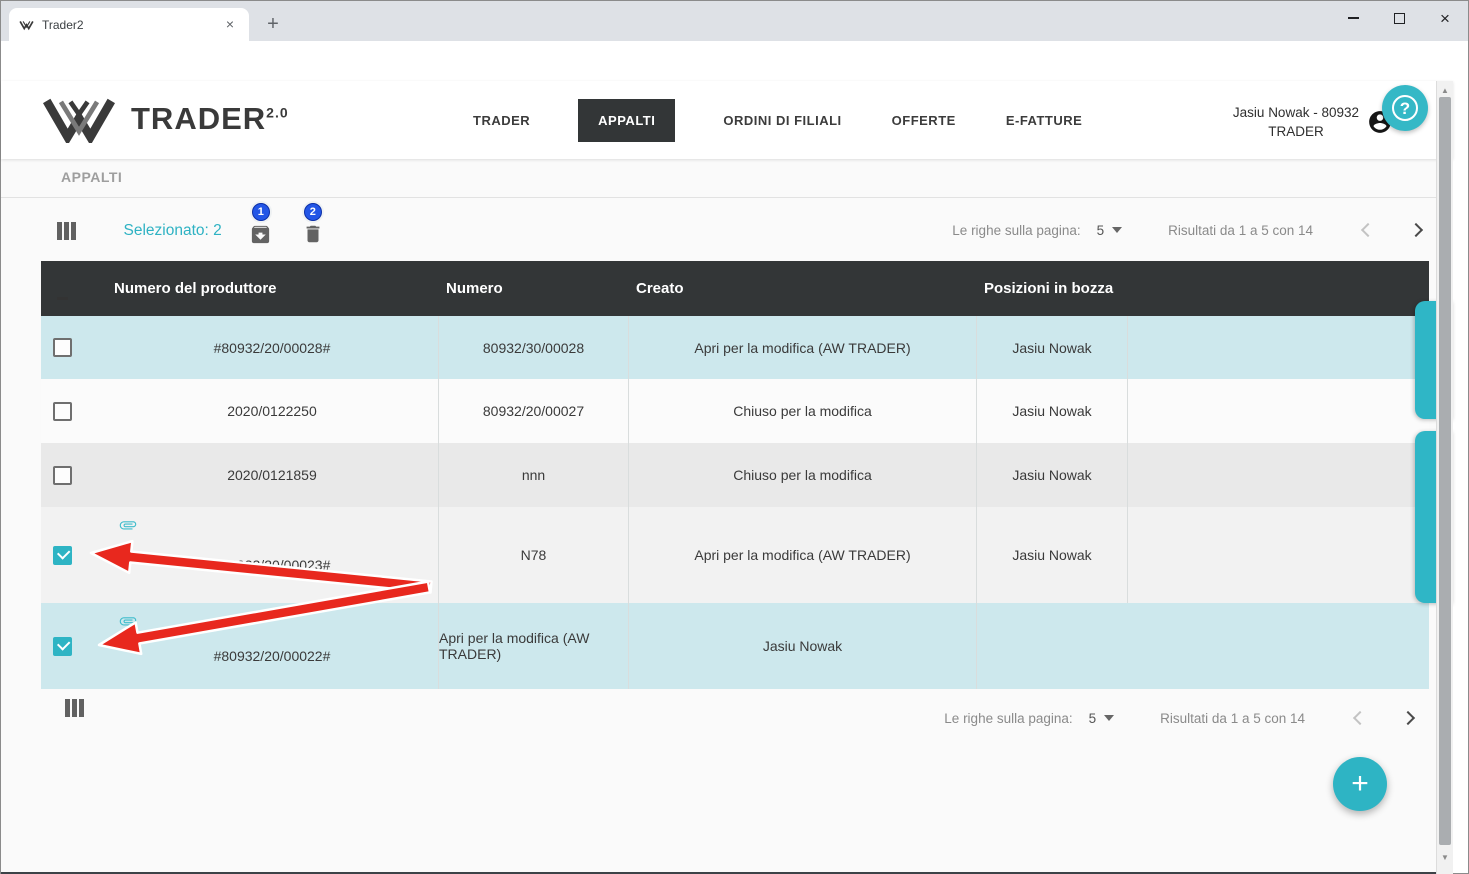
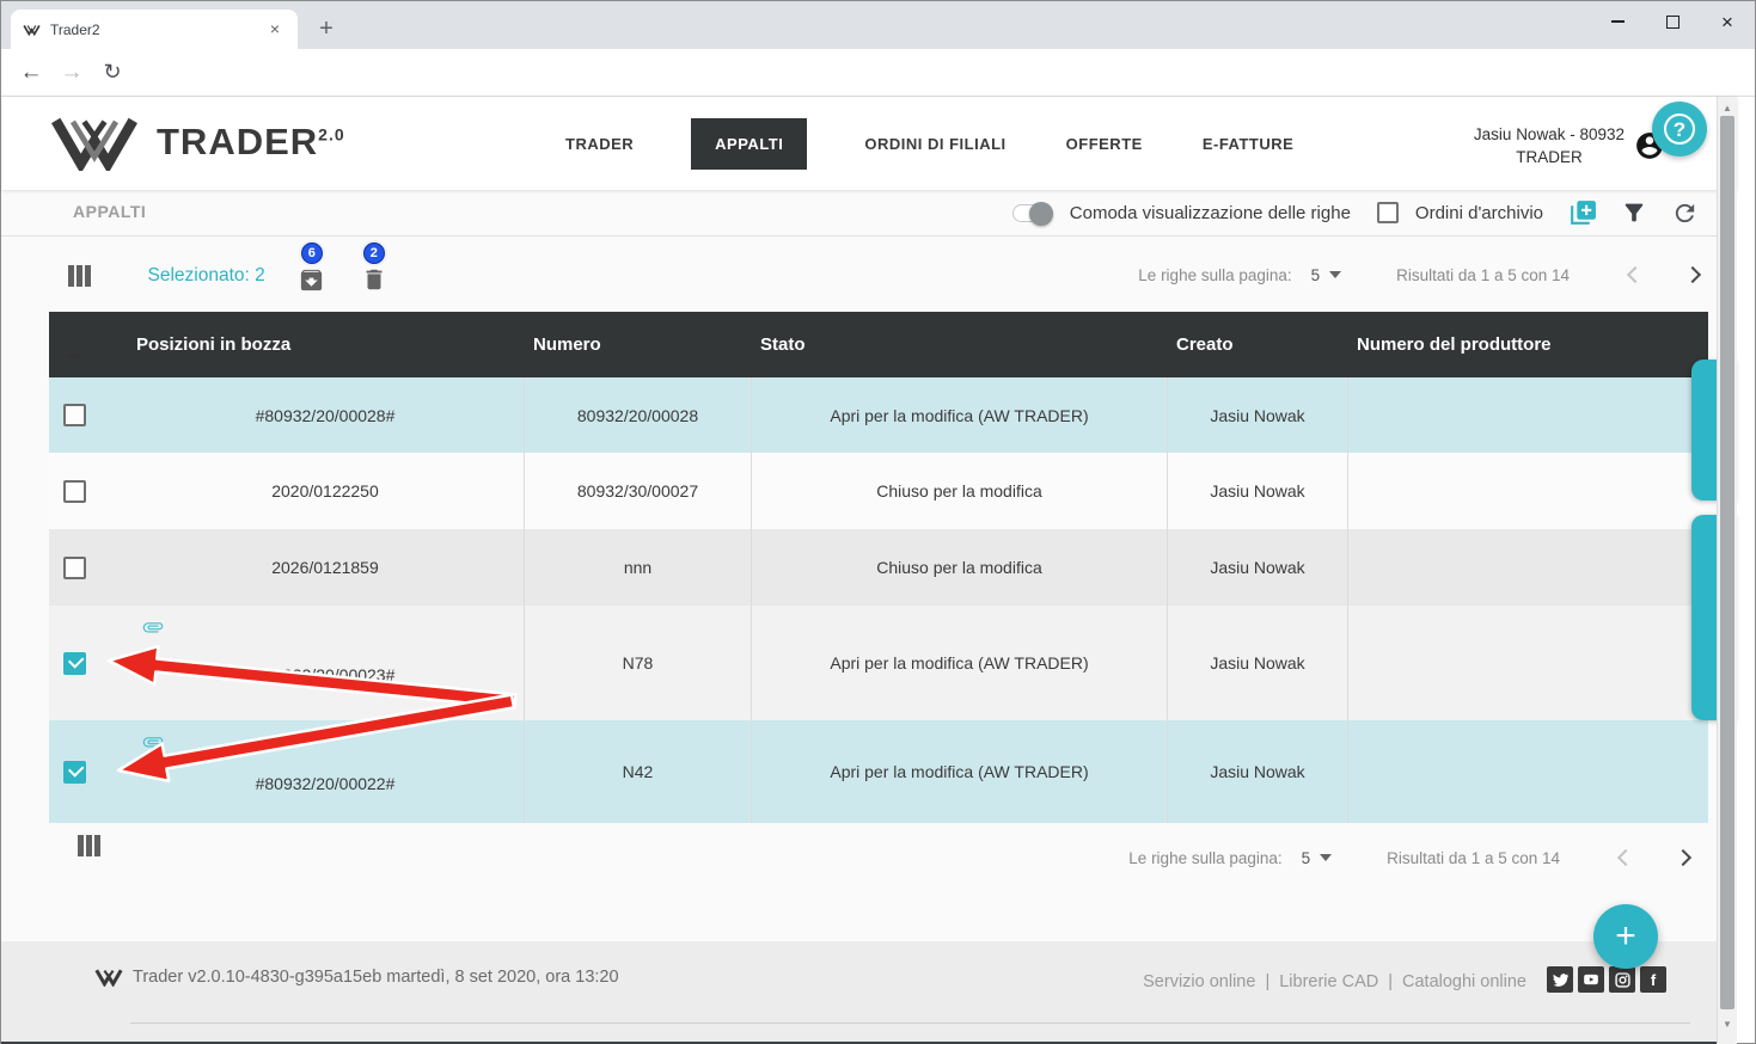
  Trader2
  ×
  +
  ×
+ ←
+ →
+ ↻
  TRADER2.0
  TRADER
  APPALTI
  ORDINI DI FILIALI
  OFFERTE
  E-FATTURE
  Jasiu Nowak - 80932
  TRADER
  ?
  APPALTI
+ Comoda visualizzazione delle righe
+ Ordini d'archivio
  Selezionato: 2
- 1
+ 6
  2
  Le righe sulla pagina:
  5
  Risultati da 1 a 5 con 14
- Numero del produttore
+ Posizioni in bozza
  Numero
+ Stato
  Creato
- Posizioni in bozza
+ Numero del produttore
  #80932/20/00028#
- 80932/30/00028
+ 80932/20/00028
  Apri per la modifica (AW TRADER)
  Jasiu Nowak
  2020/0122250
- 80932/20/00027
+ 80932/30/00027
  Chiuso per la modifica
  Jasiu Nowak
- 2020/0121859
+ 2026/0121859
  nnn
  Chiuso per la modifica
  Jasiu Nowak
  N78
  Apri per la modifica (AW TRADER)
  Jasiu Nowak
  #80932/20/00022#
+ N42
  Apri per la modifica (AW TRADER)
  Jasiu Nowak
  Le righe sulla pagina:
  5
  Risultati da 1 a 5 con 14
+ Trader v2.0.10-4830-g395a15eb martedì, 8 set 2020, ora 13:20
+ Servizio online | Librerie CAD | Cataloghi online
+ f
  ▲
  ▼
